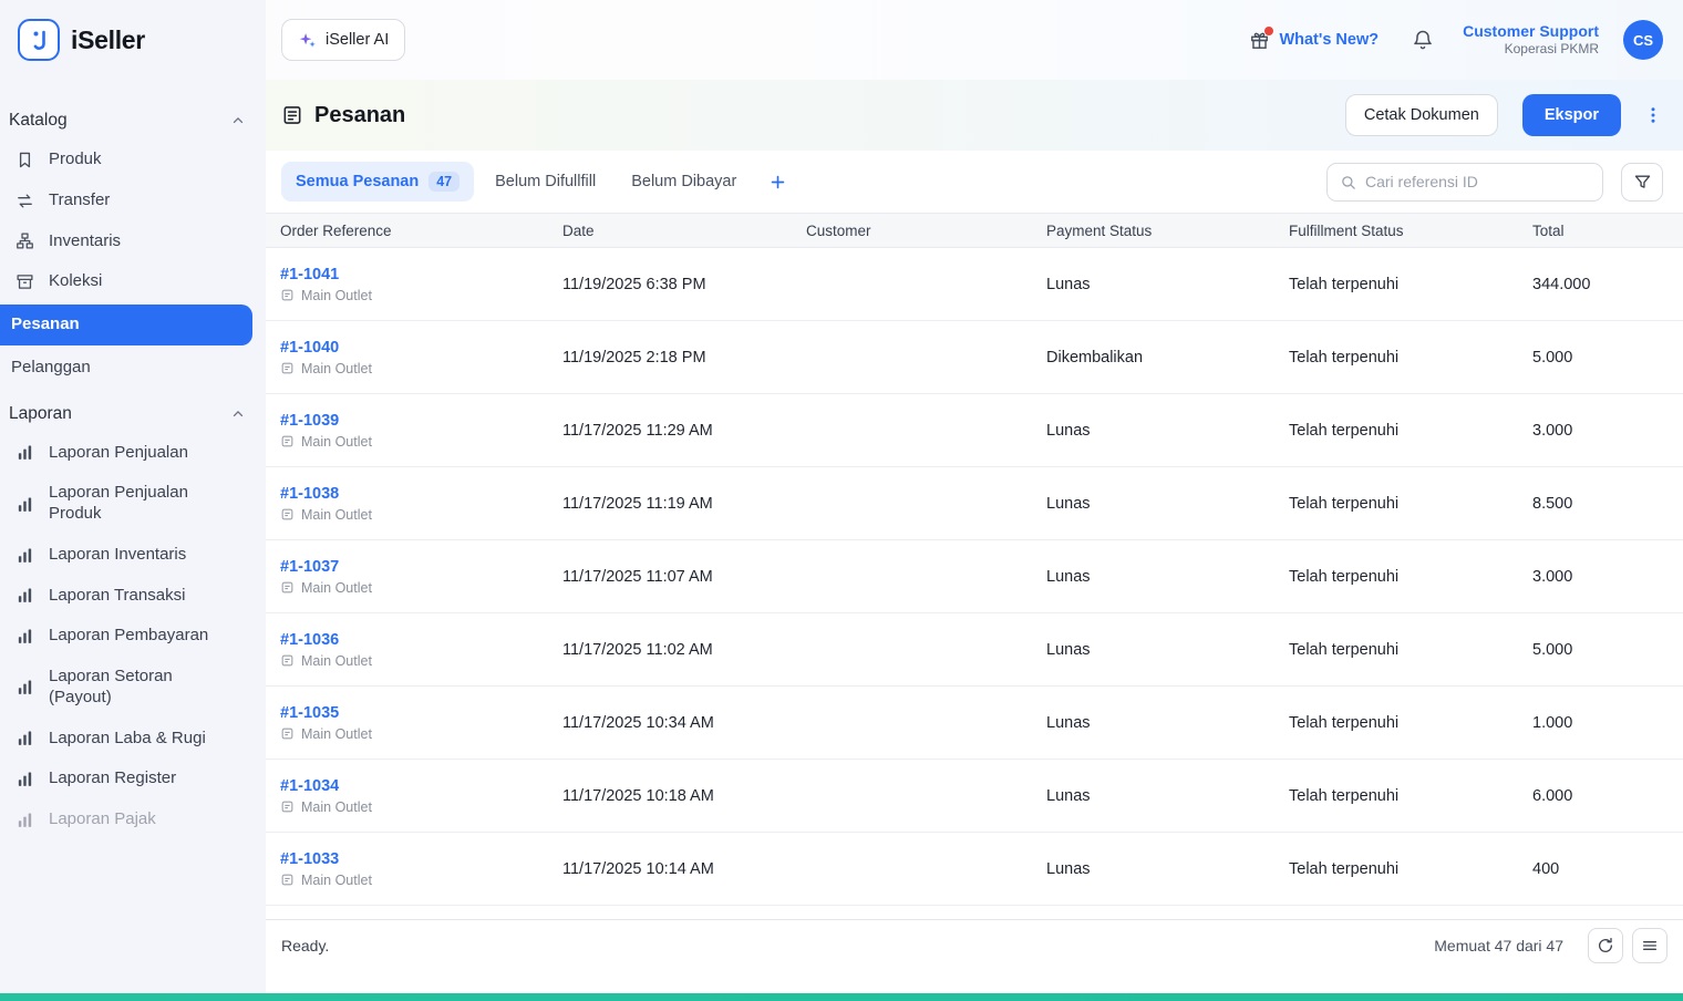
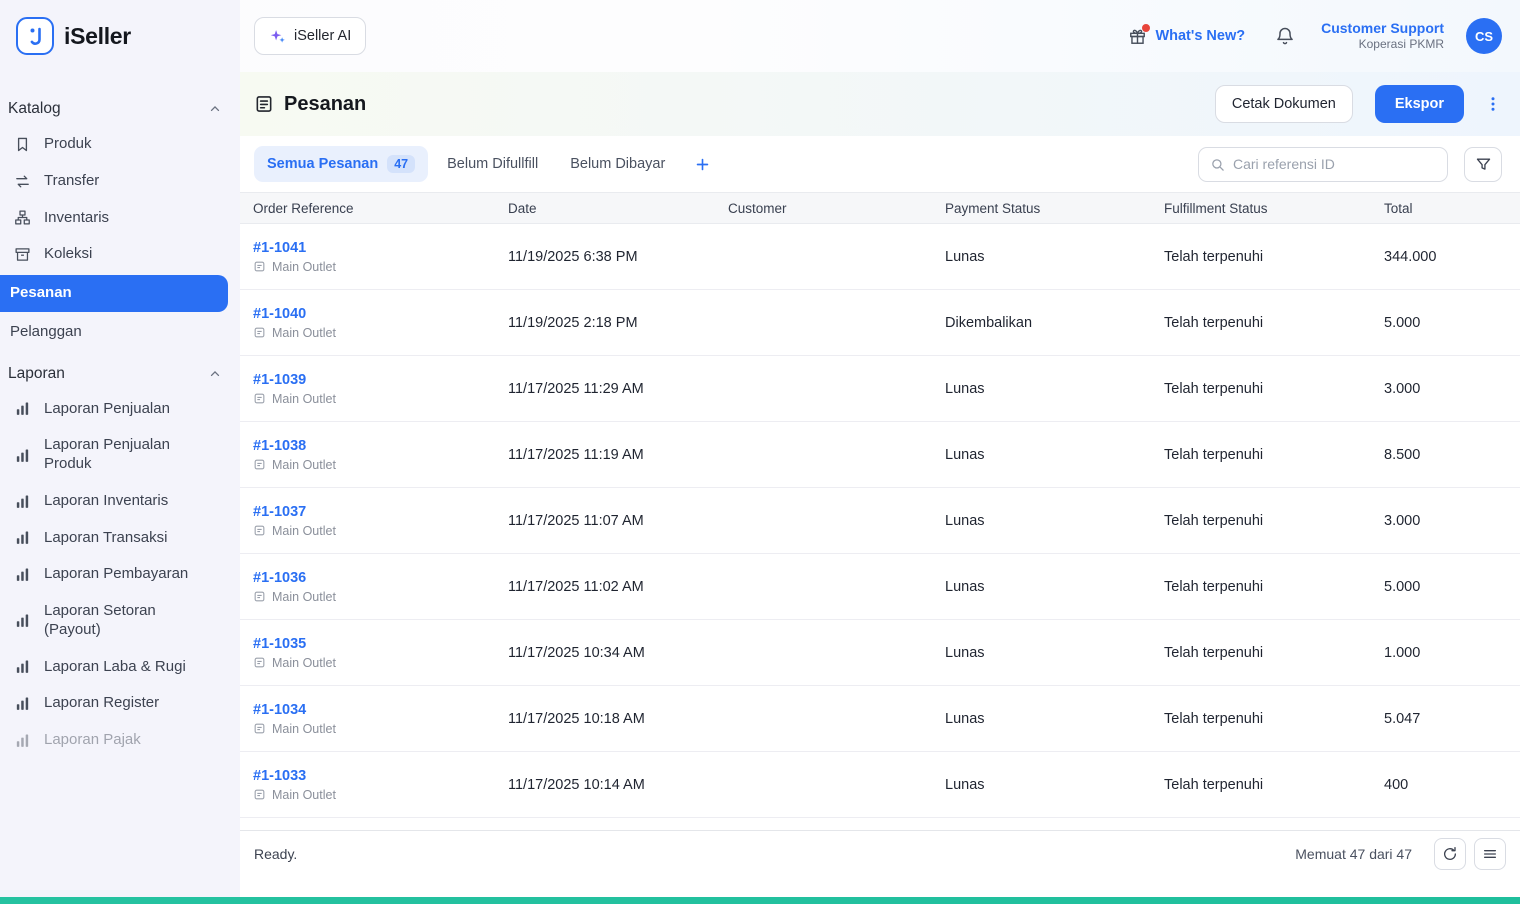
  iSeller
  iSeller AI
  What's New?
  Customer Support
  Koperasi PKMR
  CS
  Katalog
  Produk
  Transfer
  Inventaris
  Koleksi
  Pesanan
  Pelanggan
  Laporan
  Laporan Penjualan
  Laporan Penjualan Produk
  Laporan Inventaris
  Laporan Transaksi
  Laporan Pembayaran
  Laporan Setoran (Payout)
  Laporan Laba & Rugi
  Laporan Register
  Laporan Pajak
  Pesanan
  Cetak Dokumen
  Ekspor
  Semua Pesanan
  47
  Belum Difullfill
  Belum Dibayar
  Cari referensi ID
  Order Reference
  Date
  Customer
  Payment Status
  Fulfillment Status
  Total
  #1-1041
  Main Outlet
  11/19/2025 6:38 PM
  Lunas
  Telah terpenuhi
  344.000
  #1-1040
  Main Outlet
  11/19/2025 2:18 PM
  Dikembalikan
  Telah terpenuhi
  5.000
  #1-1039
  Main Outlet
  11/17/2025 11:29 AM
  Lunas
  Telah terpenuhi
  3.000
  #1-1038
  Main Outlet
  11/17/2025 11:19 AM
  Lunas
  Telah terpenuhi
  8.500
  #1-1037
  Main Outlet
  11/17/2025 11:07 AM
  Lunas
  Telah terpenuhi
  3.000
  #1-1036
  Main Outlet
  11/17/2025 11:02 AM
  Lunas
  Telah terpenuhi
  5.000
  #1-1035
  Main Outlet
  11/17/2025 10:34 AM
  Lunas
  Telah terpenuhi
  1.000
  #1-1034
  Main Outlet
  11/17/2025 10:18 AM
  Lunas
  Telah terpenuhi
- 6.000
+ 5.047
  #1-1033
  Main Outlet
  11/17/2025 10:14 AM
  Lunas
  Telah terpenuhi
  400
  Ready.
  Memuat 47 dari 47
